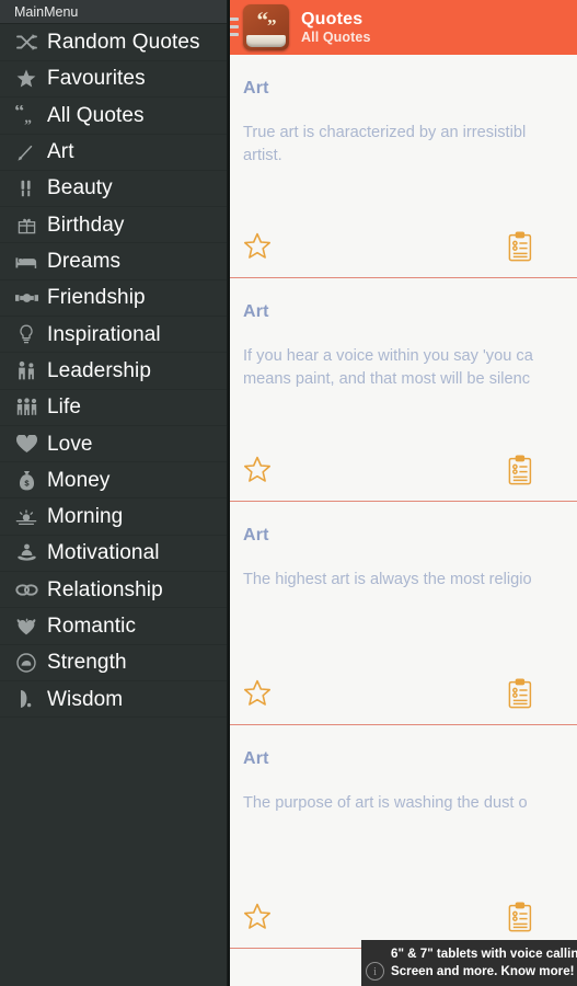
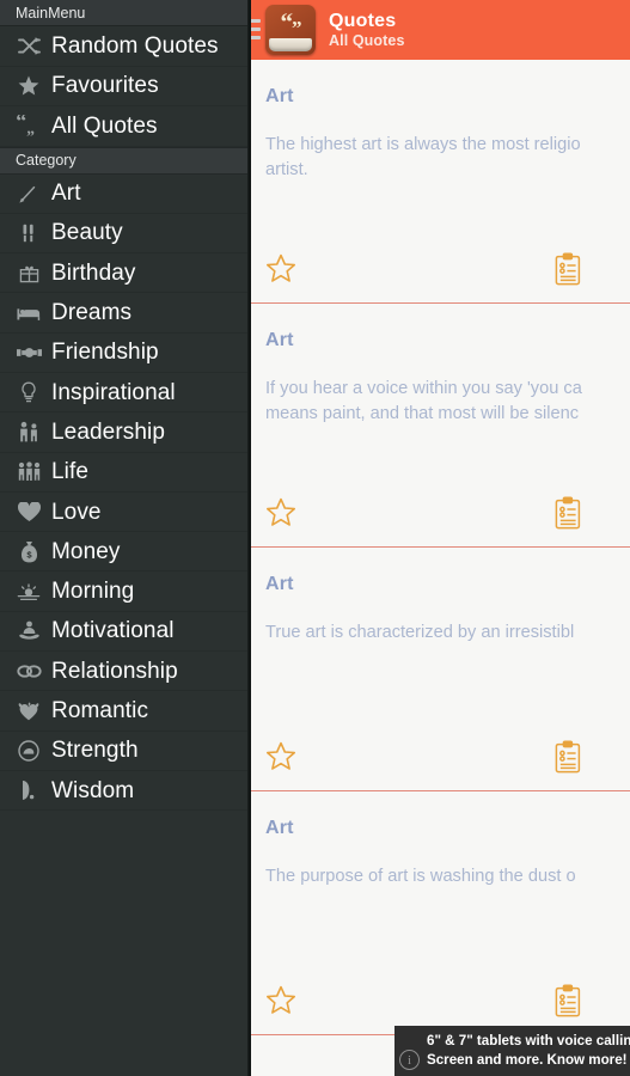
  MainMenu
  Random Quotes
  Favourites
  “
  „
  All Quotes
+ Category
  Art
  Beauty
  Birthday
  Dreams
  Friendship
  Inspirational
  Leadership
  Life
  Love
  $
  Money
  Morning
  Motivational
  Relationship
  Romantic
  Strength
  Wisdom
  “”
  Quotes
  All Quotes
  Art
- True art is characterized by an irresistibl
+ The highest art is always the most religio
  artist.
  Art
  If you hear a voice within you say 'you ca
  means paint, and that most will be silenc
  Art
- The highest art is always the most religio
+ True art is characterized by an irresistibl
  Art
  The purpose of art is washing the dust o
  i
  6" & 7" tablets with voice callin
  Screen and more. Know more!
